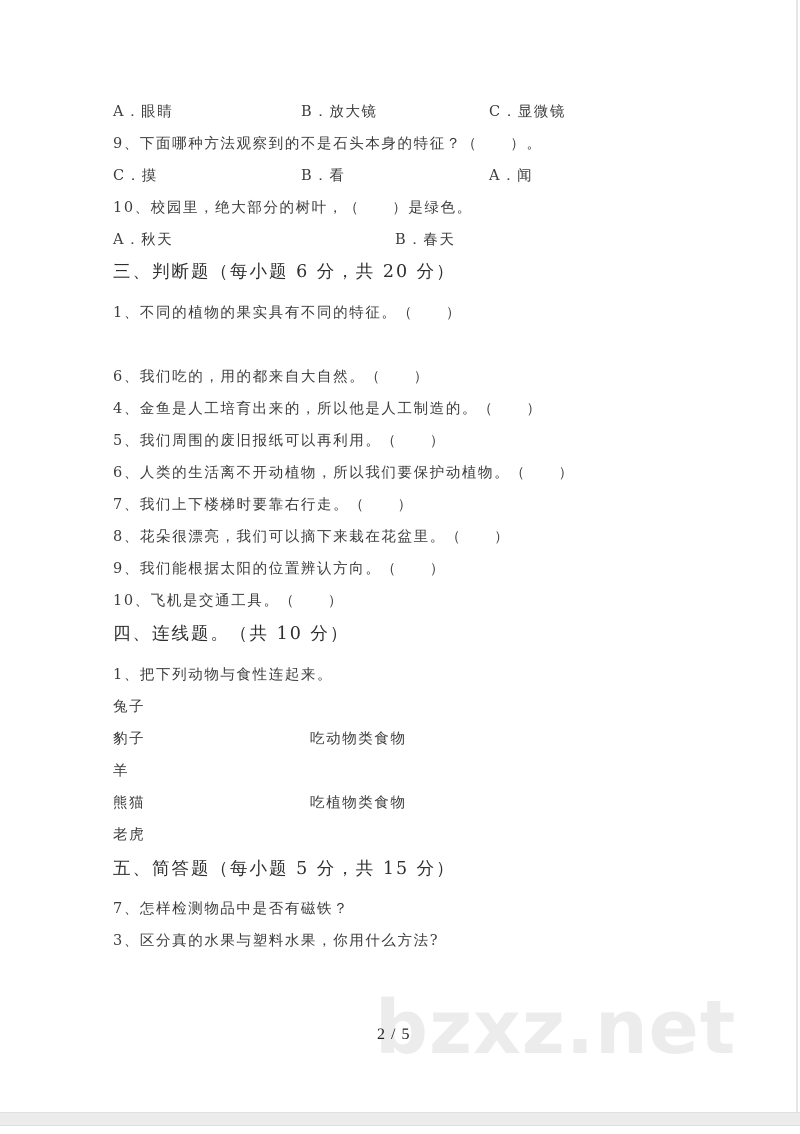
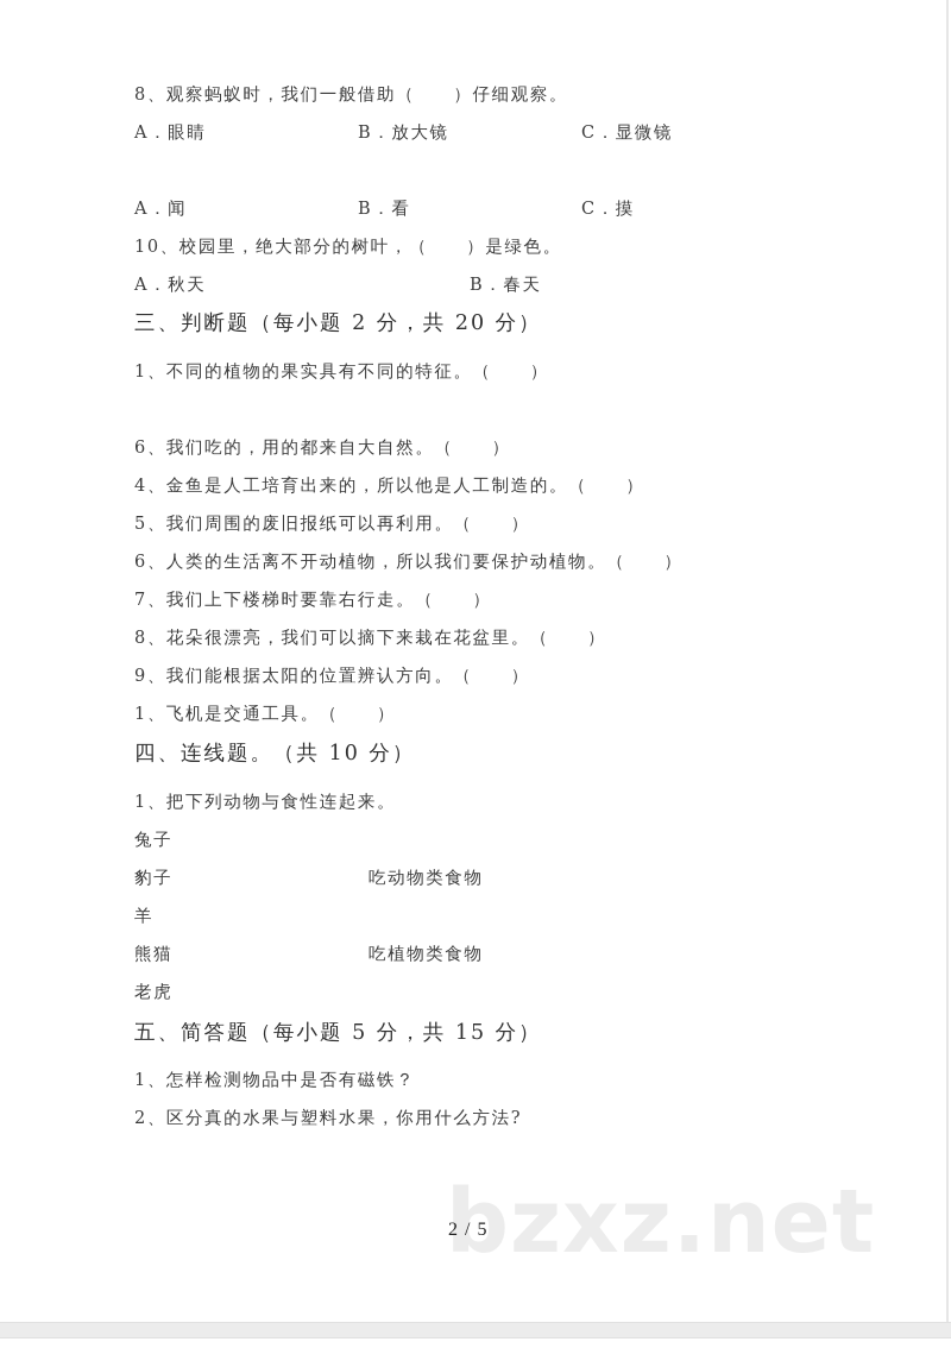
+ 8、观察蚂蚁时，我们一般借助（ ）仔细观察。
  A．眼睛
  B．放大镜
  C．显微镜
- 9、下面哪种方法观察到的不是石头本身的特征？（ ）。
- C．摸
+ A．闻
  B．看
- A．闻
+ C．摸
  10、校园里，绝大部分的树叶，（ ）是绿色。
  A．秋天
  B．春天
- 三、判断题（每小题 6 分，共 20 分）
+ 三、判断题（每小题 2 分，共 20 分）
  1、不同的植物的果实具有不同的特征。（ ）
  6、我们吃的，用的都来自大自然。（ ）
  4、金鱼是人工培育出来的，所以他是人工制造的。（ ）
  5、我们周围的废旧报纸可以再利用。（ ）
  6、人类的生活离不开动植物，所以我们要保护动植物。（ ）
  7、我们上下楼梯时要靠右行走。（ ）
  8、花朵很漂亮，我们可以摘下来栽在花盆里。（ ）
  9、我们能根据太阳的位置辨认方向。（ ）
- 10、飞机是交通工具。（ ）
+ 1、飞机是交通工具。（ ）
  四、连线题。（共 10 分）
  1、把下列动物与食性连起来。
  兔子
  豹子
  吃动物类食物
  羊
  熊猫
  吃植物类食物
  老虎
  五、简答题（每小题 5 分，共 15 分）
- 7、怎样检测物品中是否有磁铁？
+ 1、怎样检测物品中是否有磁铁？
- 3、区分真的水果与塑料水果，你用什么方法?
+ 2、区分真的水果与塑料水果，你用什么方法?
  bzxz.net
  2 / 5
